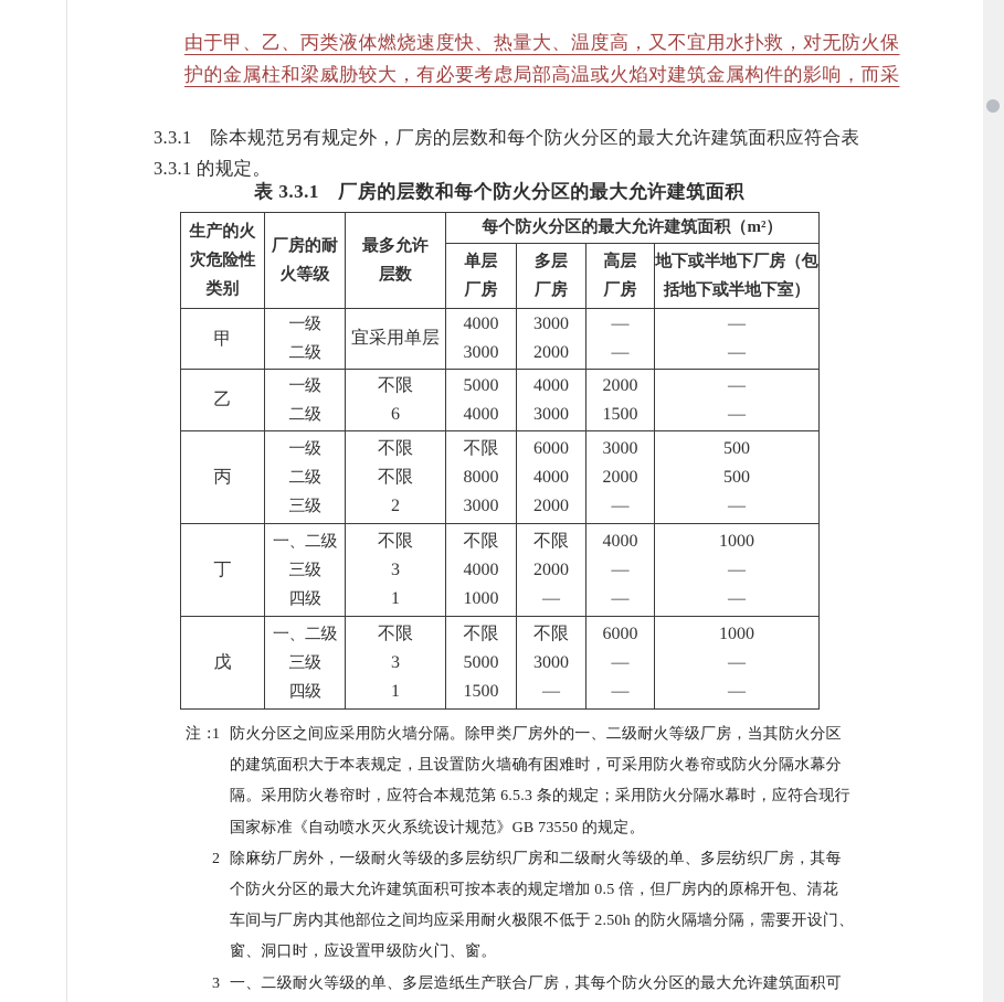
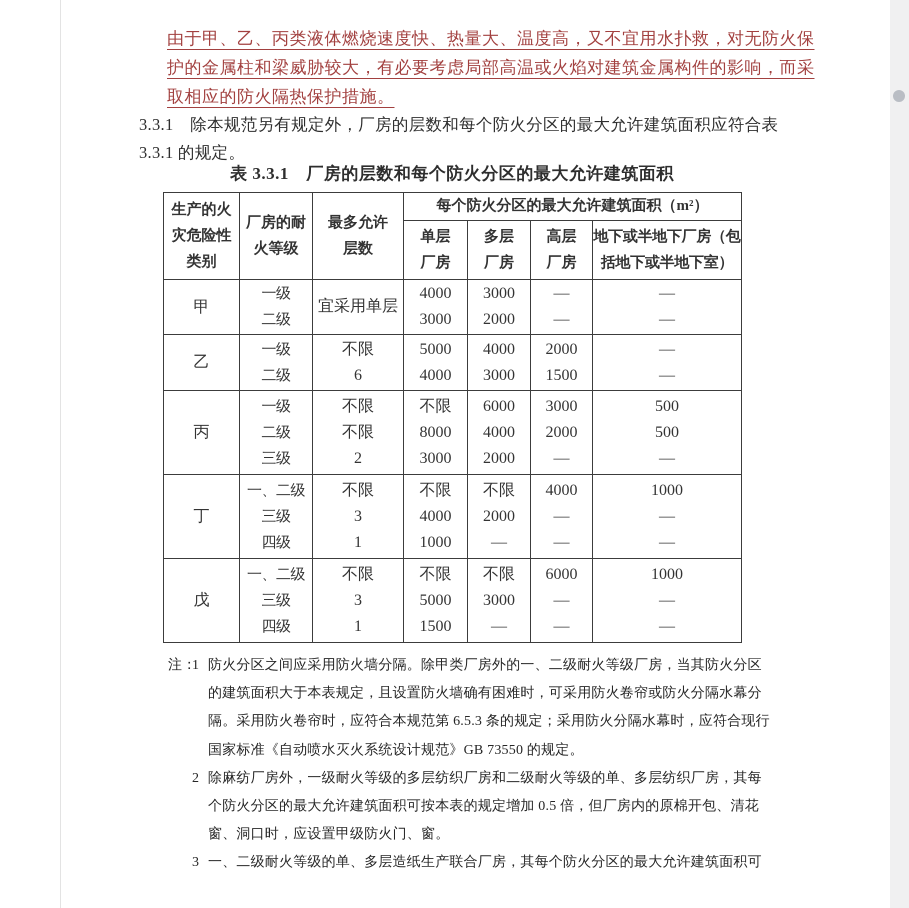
  由于甲、乙、丙类液体燃烧速度快、热量大、温度高，又不宜用水扑救，对无防火保
  护的金属柱和梁威胁较大，有必要考虑局部高温或火焰对建筑金属构件的影响，而采
+ 取相应的防火隔热保护措施。
  3.3.1 除本规范另有规定外，厂房的层数和每个防火分区的最大允许建筑面积应符合表
  3.3.1 的规定。
  表 3.3.1 厂房的层数和每个防火分区的最大允许建筑面积
  生产的火灾危险性类别	厂房的耐火等级	最多允许层数	每个防火分区的最大允许建筑面积（m²）
  单层厂房	多层厂房	高层厂房	地下或半地下厂房（包括地下或半地下室）
  甲	一级二级	宜采用单层	40003000	30002000	——	——
  乙	一级二级	不限6	50004000	40003000	20001500	——
  丙	一级二级三级	不限不限2	不限80003000	600040002000	30002000—	500500—
  丁	一、二级三级四级	不限31	不限40001000	不限2000—	4000——	1000——
  戊	一、二级三级四级	不限31	不限50001500	不限3000—	6000——	1000——
  注：
  1
  防火分区之间应采用防火墙分隔。除甲类厂房外的一、二级耐火等级厂房，当其防火分区
  的建筑面积大于本表规定，且设置防火墙确有困难时，可采用防火卷帘或防火分隔水幕分
  隔。采用防火卷帘时，应符合本规范第 6.5.3 条的规定；采用防火分隔水幕时，应符合现行
  国家标准《自动喷水灭火系统设计规范》GB 73550 的规定。
  2
  除麻纺厂房外，一级耐火等级的多层纺织厂房和二级耐火等级的单、多层纺织厂房，其每
  个防火分区的最大允许建筑面积可按本表的规定增加 0.5 倍，但厂房内的原棉开包、清花
- 车间与厂房内其他部位之间均应采用耐火极限不低于 2.50h 的防火隔墙分隔，需要开设门、
  窗、洞口时，应设置甲级防火门、窗。
  3
  一、二级耐火等级的单、多层造纸生产联合厂房，其每个防火分区的最大允许建筑面积可
